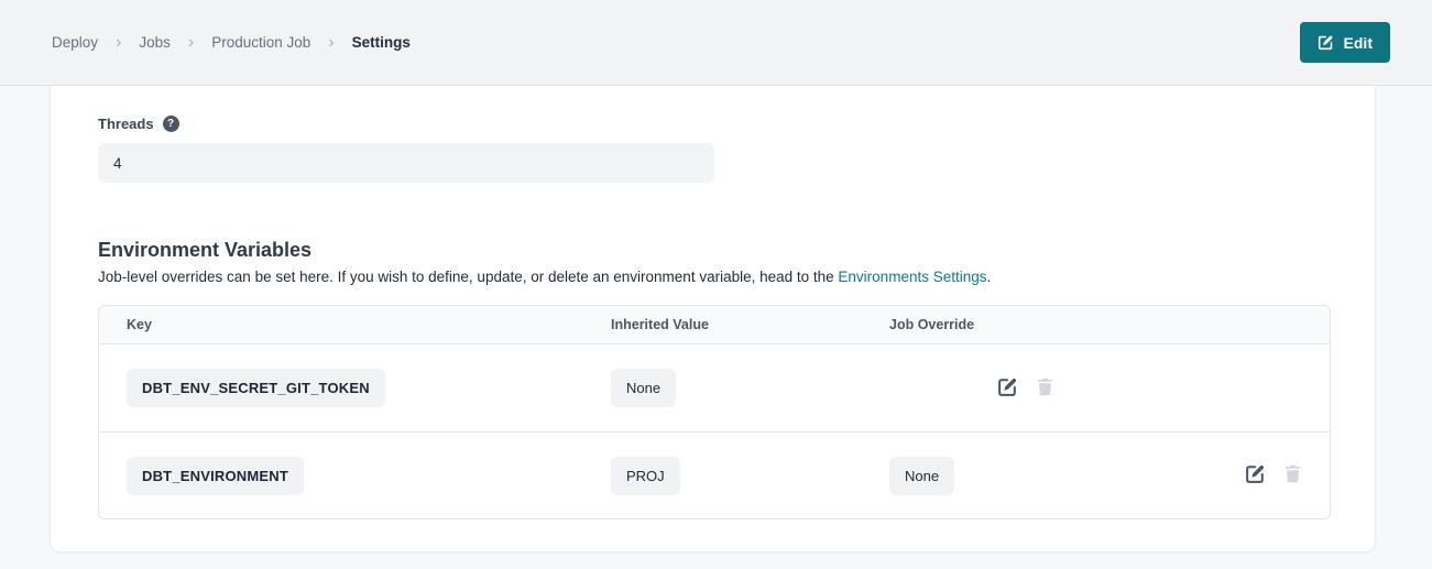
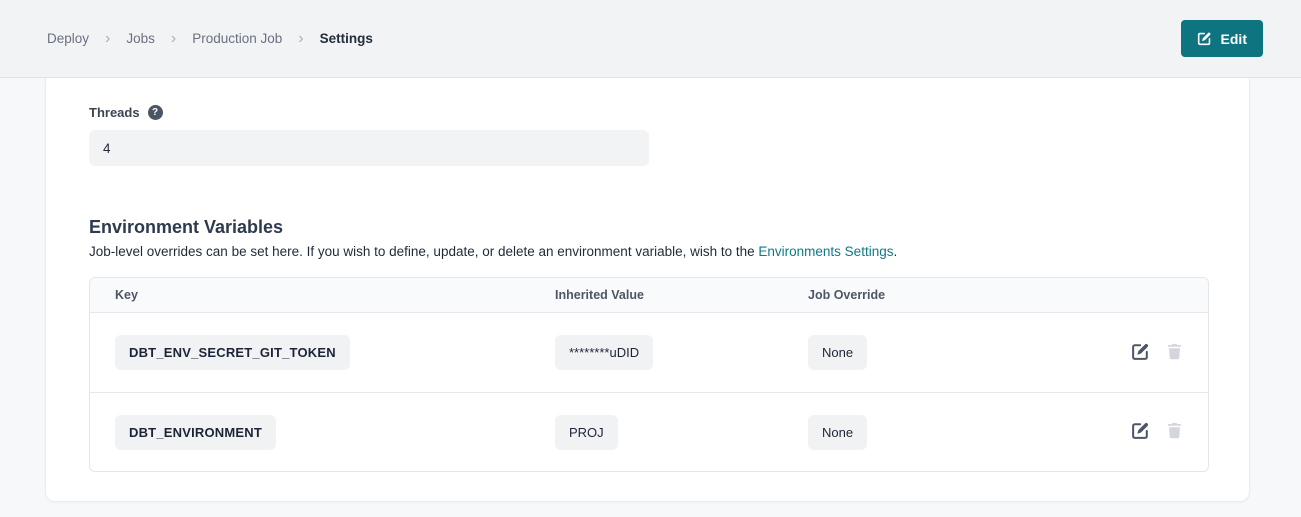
  Deploy
  ›
  Jobs
  ›
  Production Job
  ›
  Settings
  Edit
  Threads
  ?
  4
  Environment Variables
- Job-level overrides can be set here. If you wish to define, update, or delete an environment variable, head to the Environments Settings.
+ Job-level overrides can be set here. If you wish to define, update, or delete an environment variable, wish to the Environments Settings.
  Key
  Inherited Value
  Job Override
  DBT_ENV_SECRET_GIT_TOKEN
+ ********uDID
  None
  DBT_ENVIRONMENT
  PROJ
  None
